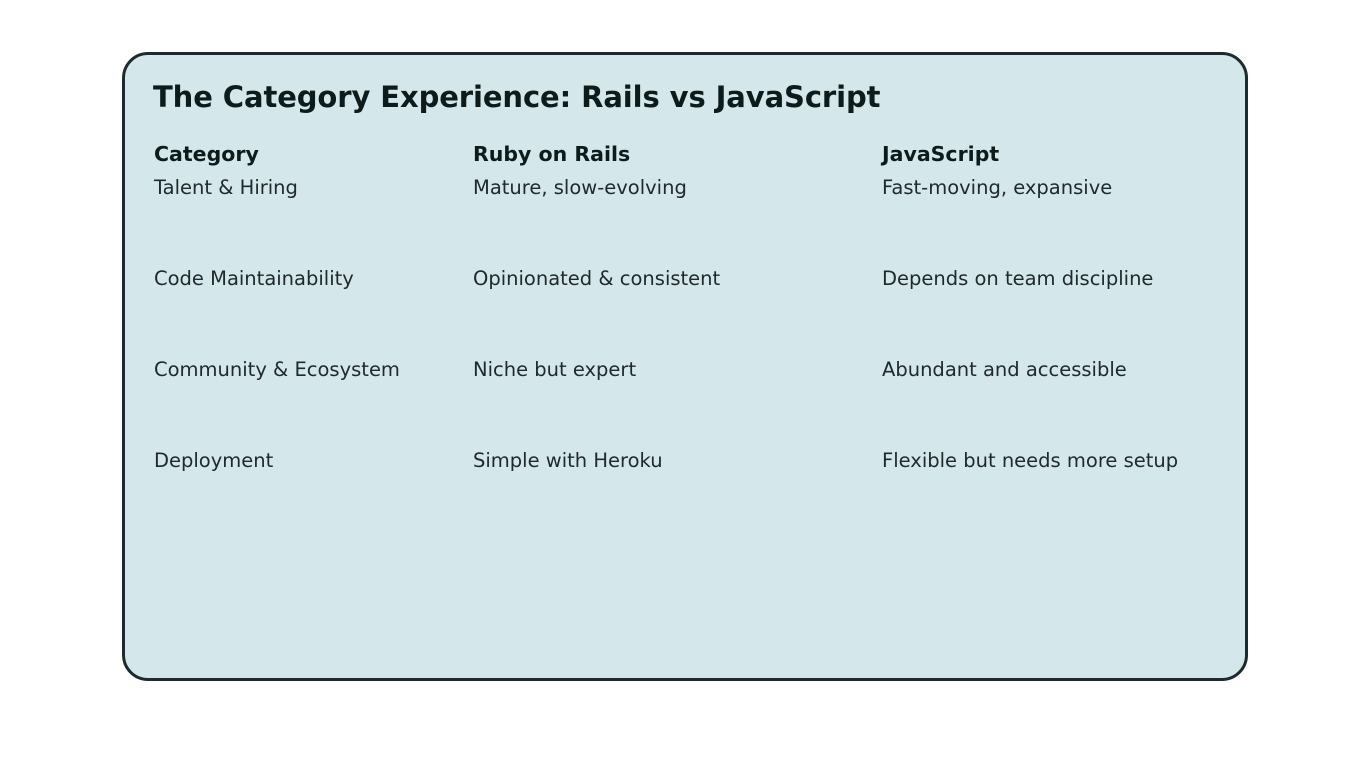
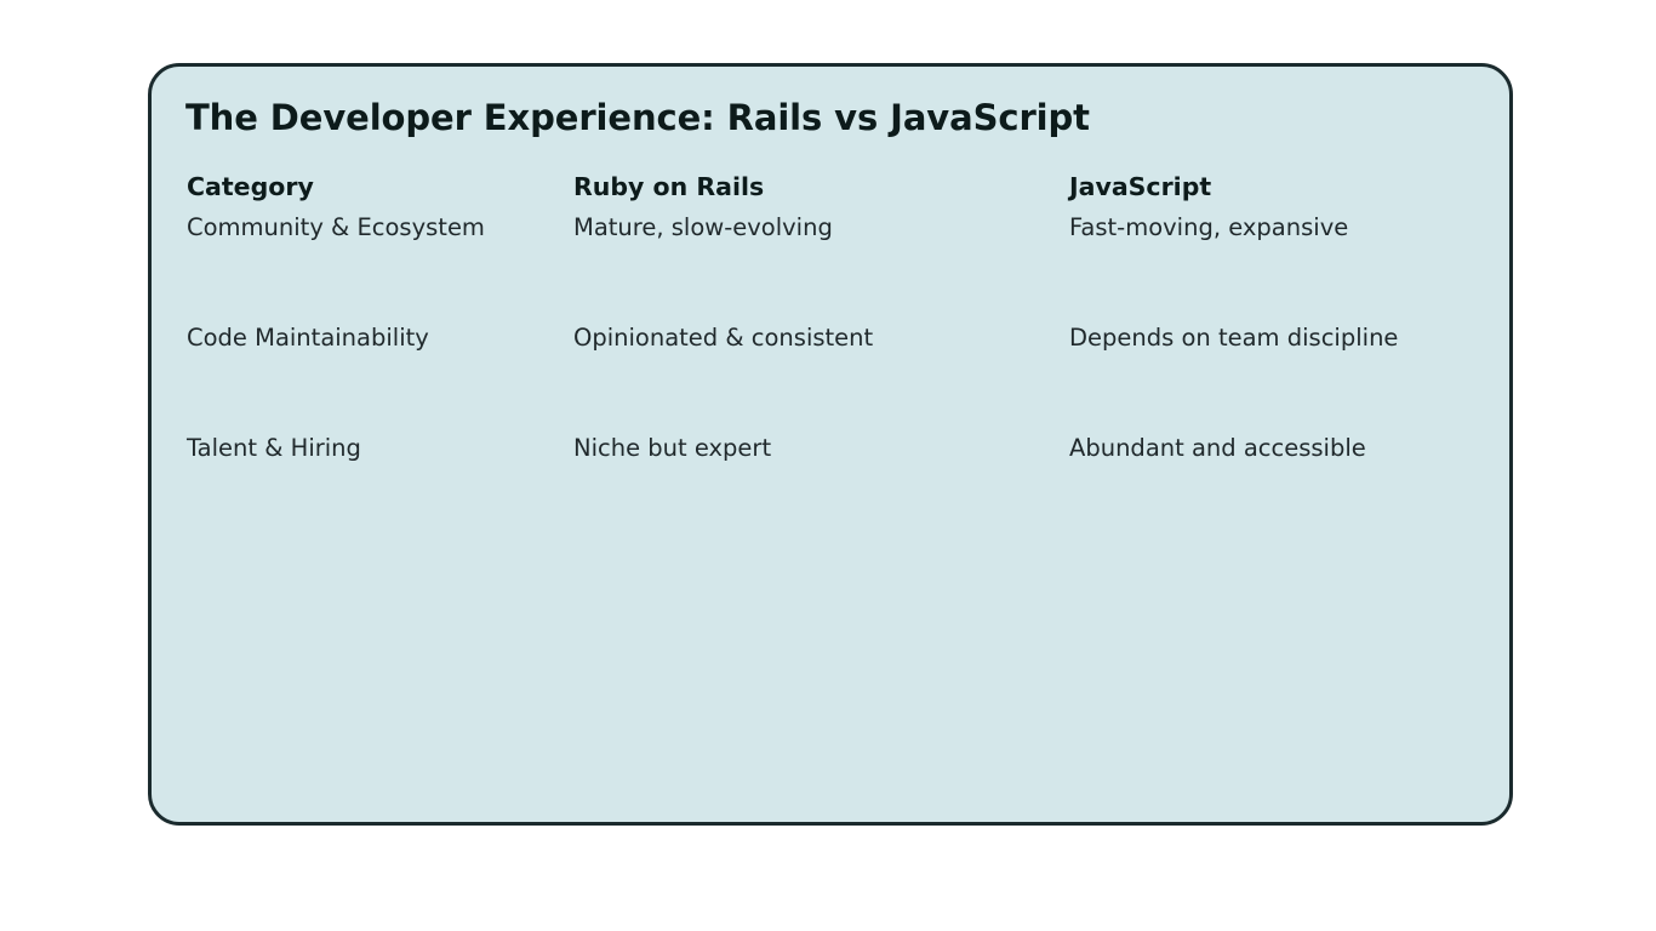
- The Category Experience: Rails vs JavaScript
+ The Developer Experience: Rails vs JavaScript
  Category	Ruby on Rails	JavaScript
- Talent & Hiring	Mature, slow-evolving	Fast-moving, expansive
+ Community & Ecosystem	Mature, slow-evolving	Fast-moving, expansive
  Code Maintainability	Opinionated & consistent	Depends on team discipline
- Community & Ecosystem	Niche but expert	Abundant and accessible
+ Talent & Hiring	Niche but expert	Abundant and accessible
- Deployment	Simple with Heroku	Flexible but needs more setup
